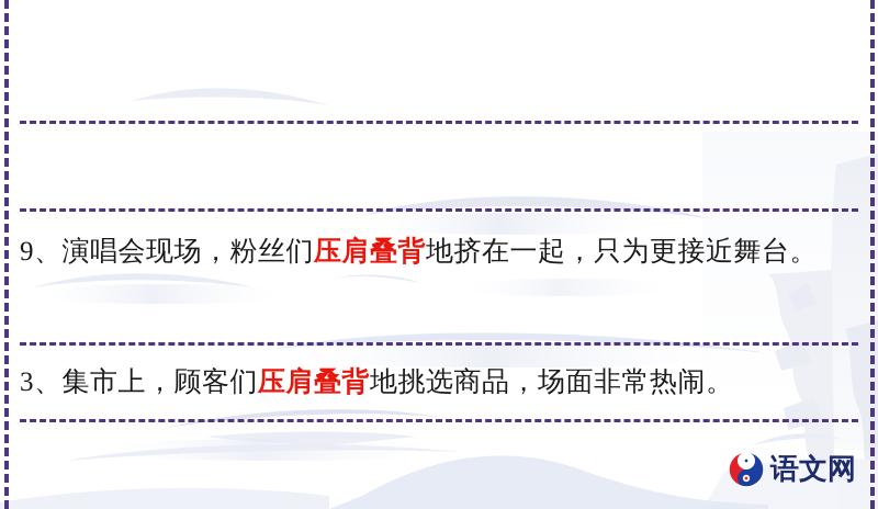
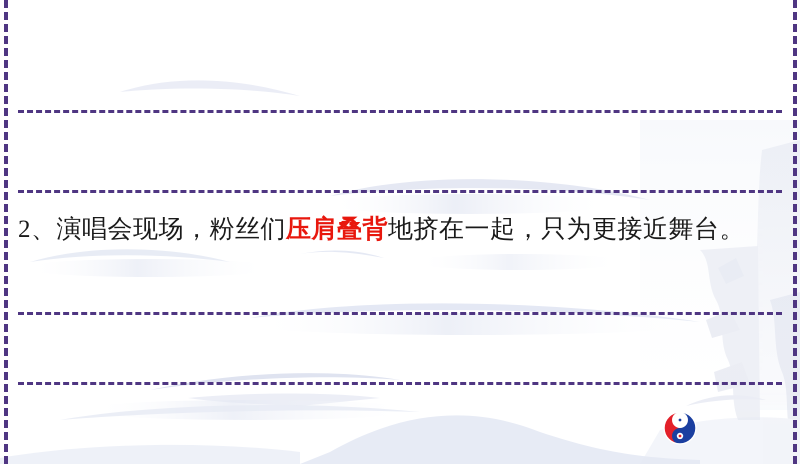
- 9、演唱会现场，粉丝们压肩叠背地挤在一起，只为更接近舞台。
+ 2、演唱会现场，粉丝们压肩叠背地挤在一起，只为更接近舞台。
- 3、集市上，顾客们压肩叠背地挑选商品，场面非常热闹。
- 语文网
